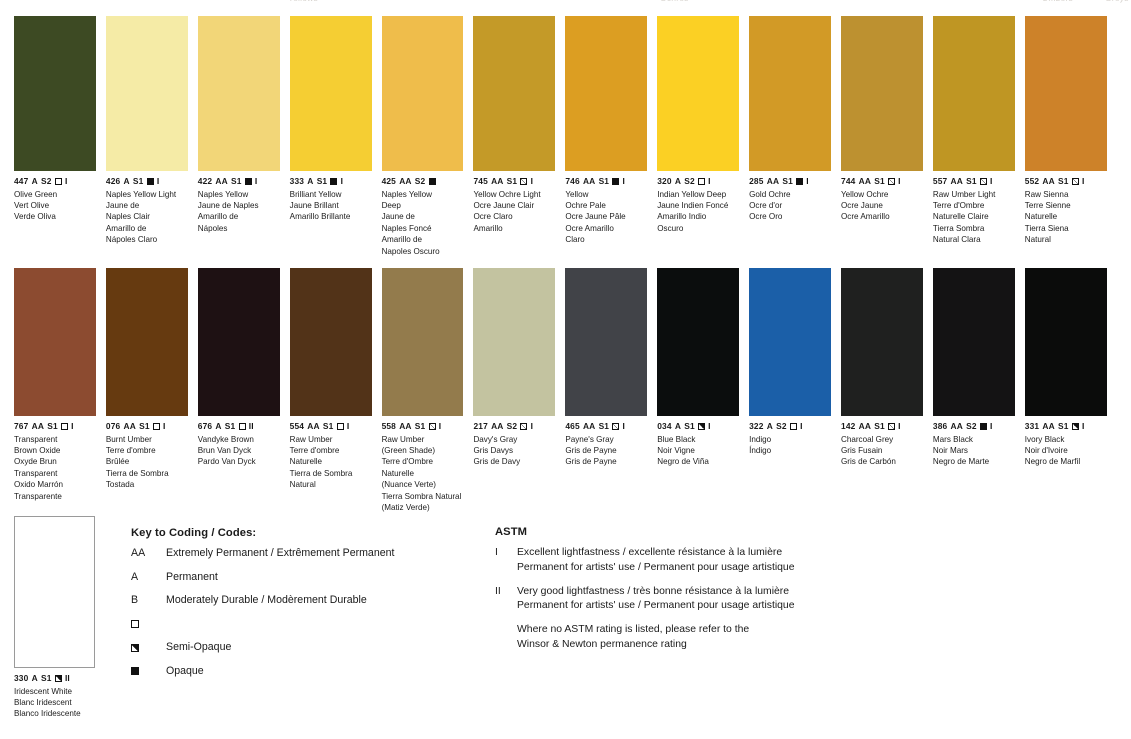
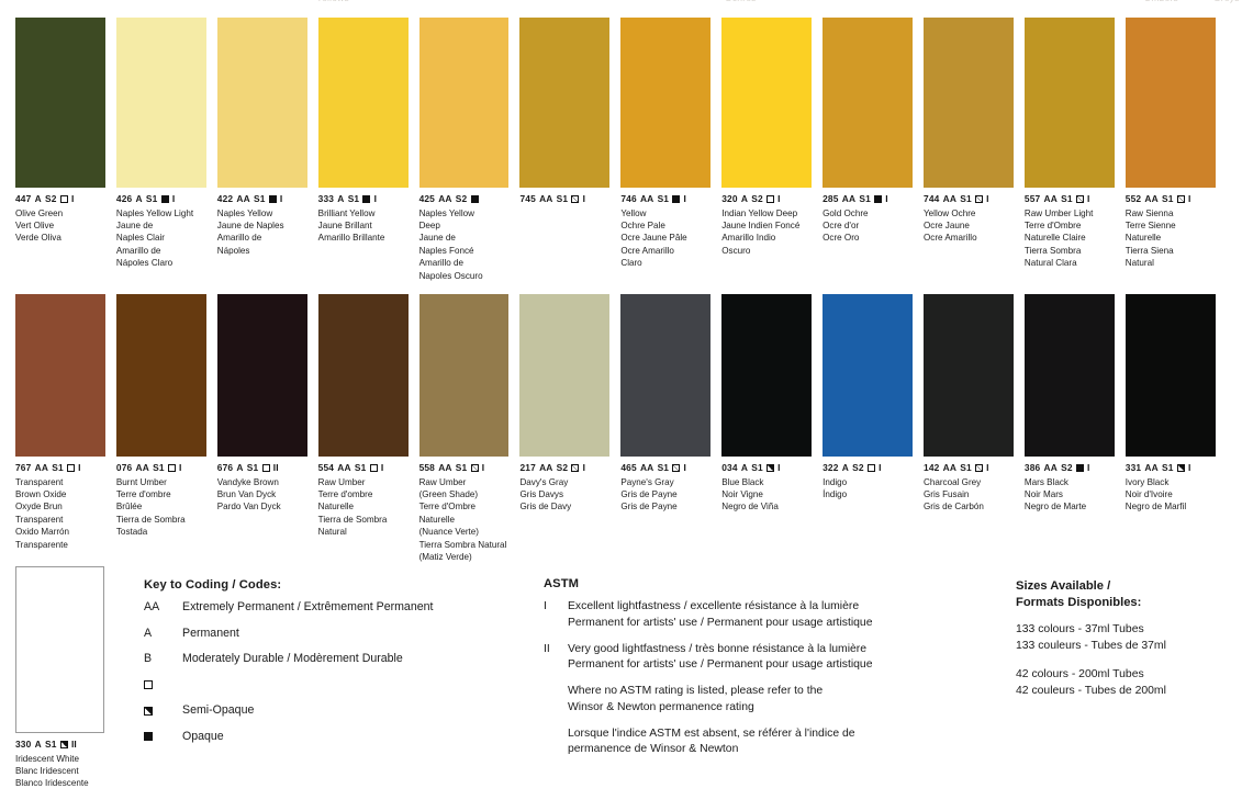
  447
  A
  S2
  I
  Olive Green
  Vert Olive
  Verde Oliva
  426
  A
  S1
  I
  Naples Yellow Light
  Jaune de
  Naples Clair
  Amarillo de
  Nápoles Claro
  422
  AA
  S1
  I
  Naples Yellow
  Jaune de Naples
  Amarillo de
  Nápoles
  333
  A
  S1
  I
  Brilliant Yellow
  Jaune Brillant
  Amarillo Brillante
  425
  AA
  S2
  Naples Yellow
  Deep
  Jaune de
  Naples Foncé
  Amarillo de
  Napoles Oscuro
  745
  AA
  S1
  I
- Yellow Ochre Light
- Ocre Jaune Clair
- Ocre Claro
- Amarillo
  746
  AA
  S1
  I
  Yellow
  Ochre Pale
  Ocre Jaune Pâle
  Ocre Amarillo
  Claro
  320
  A
  S2
  I
  Indian Yellow Deep
  Jaune Indien Foncé
  Amarillo Indio
  Oscuro
  285
  AA
  S1
  I
  Gold Ochre
  Ocre d'or
  Ocre Oro
  744
  AA
  S1
  I
  Yellow Ochre
  Ocre Jaune
  Ocre Amarillo
  557
  AA
  S1
  I
  Raw Umber Light
  Terre d'Ombre
  Naturelle Claire
  Tierra Sombra
  Natural Clara
  552
  AA
  S1
  I
  Raw Sienna
  Terre Sienne
  Naturelle
  Tierra Siena
  Natural
  767
  AA
  S1
  I
  Transparent
  Brown Oxide
  Oxyde Brun
  Transparent
  Oxido Marrón
  Transparente
  076
  AA
  S1
  I
  Burnt Umber
  Terre d'ombre
  Brûlée
  Tierra de Sombra
  Tostada
  676
  A
  S1
  II
  Vandyke Brown
  Brun Van Dyck
  Pardo Van Dyck
  554
  AA
  S1
  I
  Raw Umber
  Terre d'ombre
  Naturelle
  Tierra de Sombra
  Natural
  558
  AA
  S1
  I
  Raw Umber
  (Green Shade)
  Terre d'Ombre Naturelle
  (Nuance Verte)
  Tierra Sombra Natural
  (Matiz Verde)
  217
  AA
  S2
  I
  Davy's Gray
  Gris Davys
  Gris de Davy
  465
  AA
  S1
  I
  Payne's Gray
  Gris de Payne
  Gris de Payne
  034
  A
  S1
  I
  Blue Black
  Noir Vigne
  Negro de Viña
  322
  A
  S2
  I
  Indigo
  Índigo
  142
  AA
  S1
  I
  Charcoal Grey
  Gris Fusain
  Gris de Carbón
  386
  AA
  S2
  I
  Mars Black
  Noir Mars
  Negro de Marte
  331
  AA
  S1
  I
  Ivory Black
  Noir d'Ivoire
  Negro de Marfil
  330
  A
  S1
  II
  Iridescent White
  Blanc Iridescent
  Blanco Iridescente
  Key to Coding / Codes:
  AA
  Extremely Permanent / Extrêmement Permanent
  A
  Permanent
  B
  Moderately Durable / Modèrement Durable
  Semi-Opaque
  Opaque
  ASTM
  I
  Excellent lightfastness / excellente résistance à la lumière
  Permanent for artists' use / Permanent pour usage artistique
  II
  Very good lightfastness / très bonne résistance à la lumière
  Permanent for artists' use / Permanent pour usage artistique
  Where no ASTM rating is listed, please refer to the
  Winsor & Newton permanence rating
+ Lorsque l'indice ASTM est absent, se référer à l'indice de
+ permanence de Winsor & Newton
+ Sizes Available /
+ Formats Disponibles:
+ 133 colours - 37ml Tubes
+ 133 couleurs - Tubes de 37ml
+ 42 colours - 200ml Tubes
+ 42 couleurs - Tubes de 200ml
